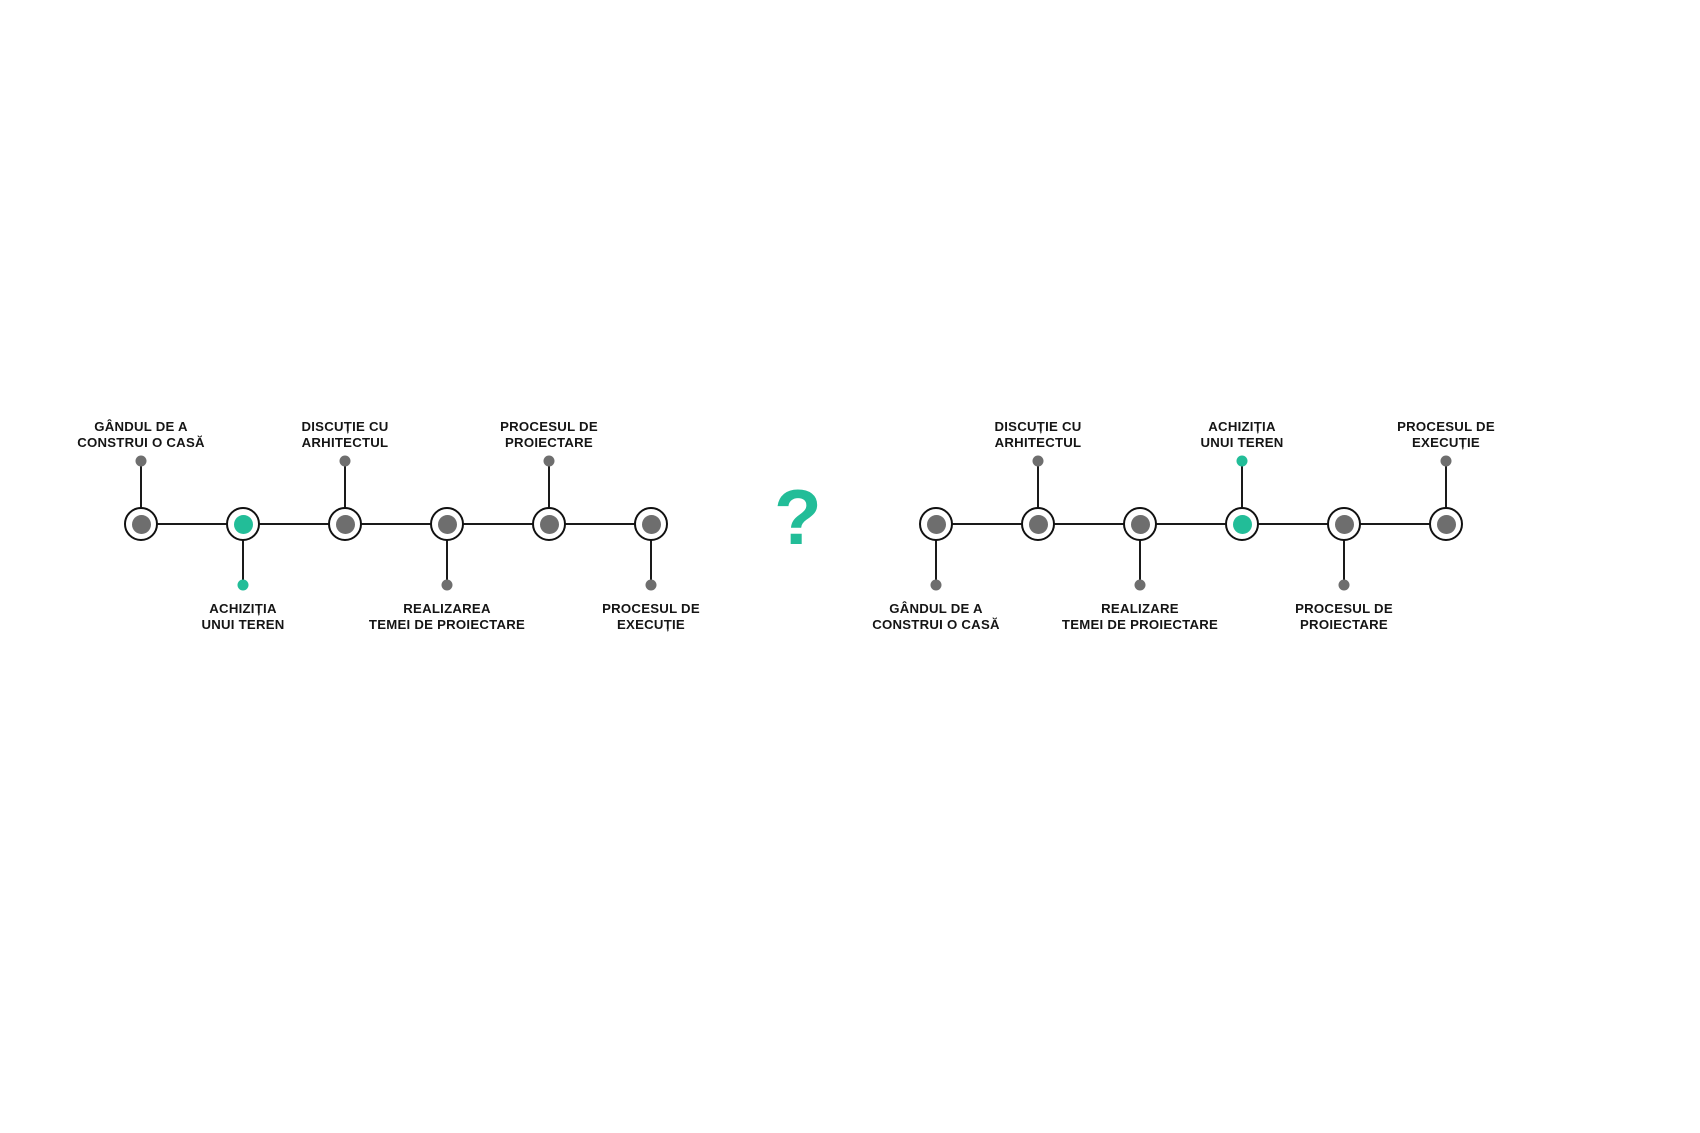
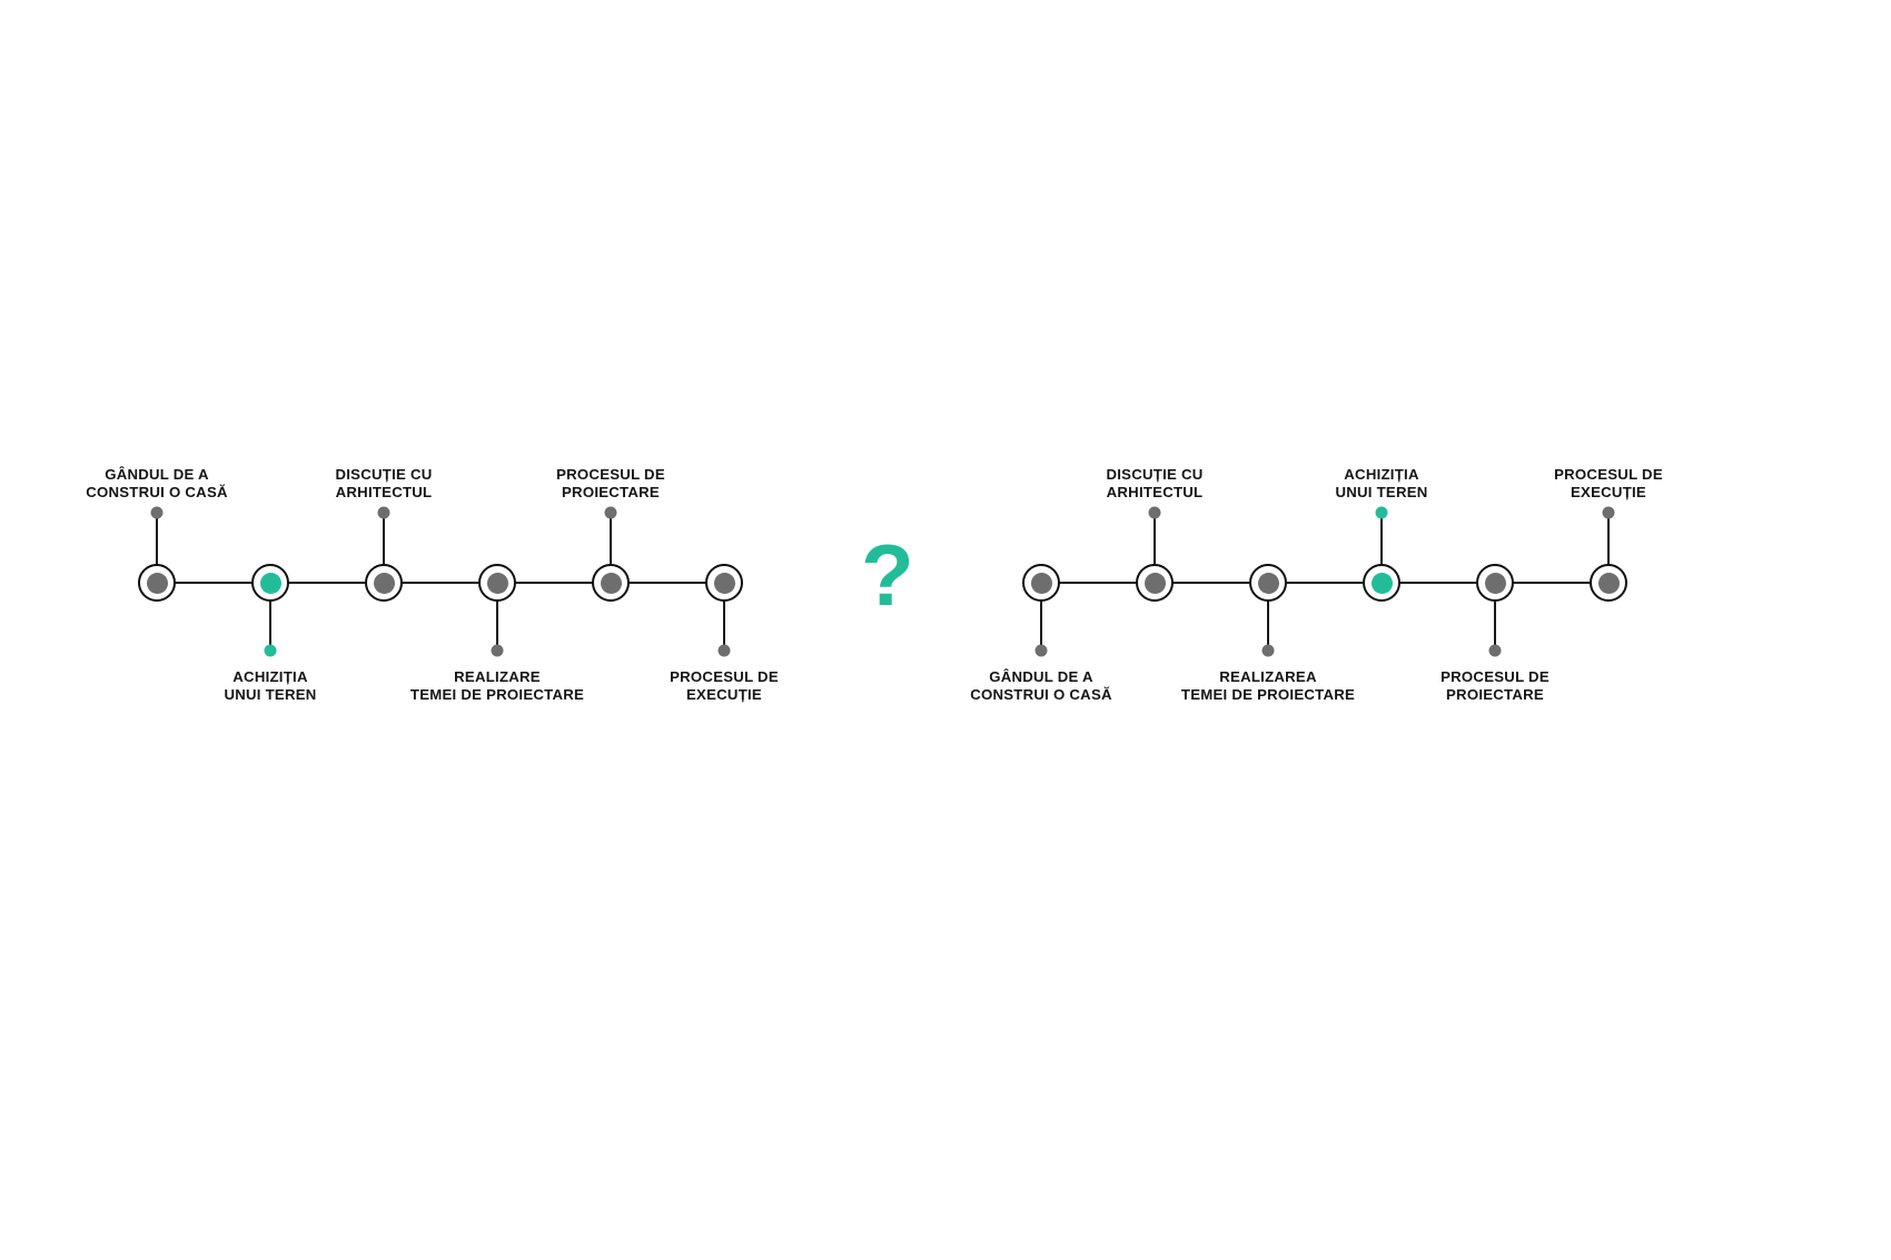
  ?
  GÂNDUL DE A
  CONSTRUI O CASĂ
  ACHIZIȚIA
  UNUI TEREN
  DISCUȚIE CU
  ARHITECTUL
- REALIZAREA
+ REALIZARE
  TEMEI DE PROIECTARE
  PROCESUL DE
  PROIECTARE
  PROCESUL DE
  EXECUȚIE
  GÂNDUL DE A
  CONSTRUI O CASĂ
  DISCUȚIE CU
  ARHITECTUL
- REALIZARE
+ REALIZAREA
  TEMEI DE PROIECTARE
  ACHIZIȚIA
  UNUI TEREN
  PROCESUL DE
  PROIECTARE
  PROCESUL DE
  EXECUȚIE
